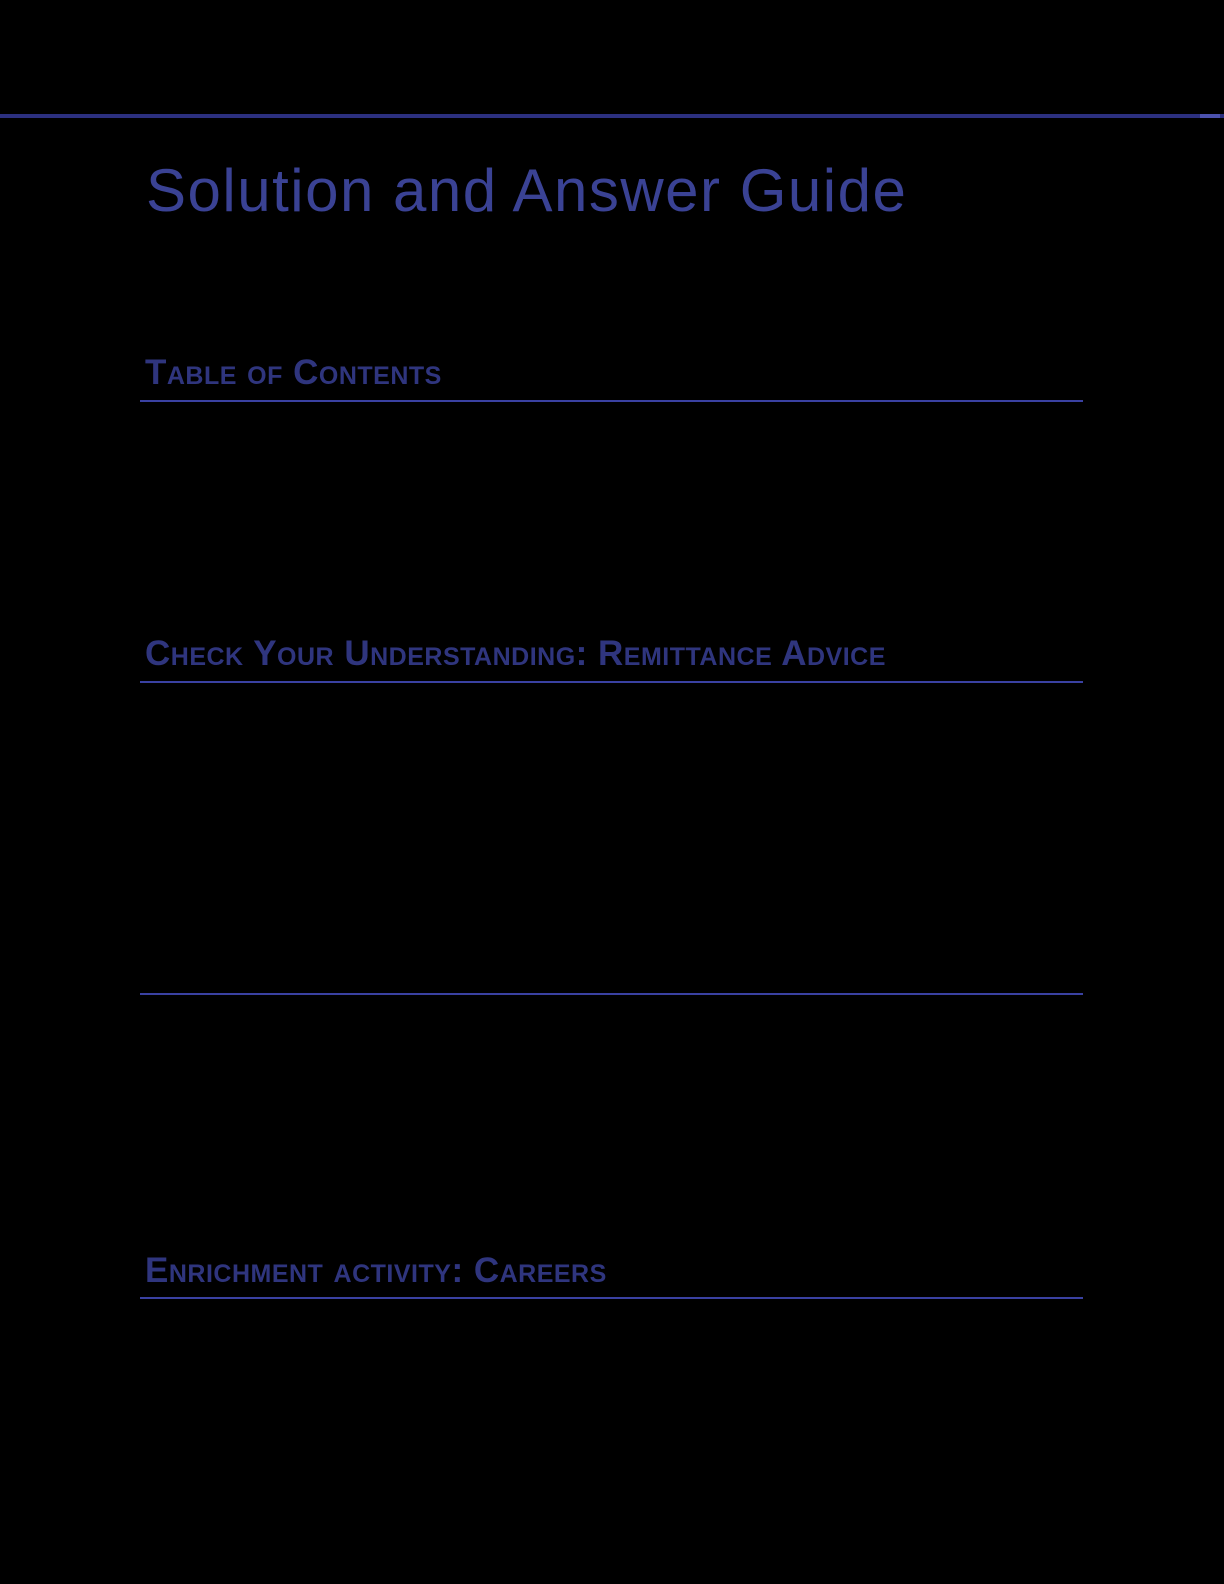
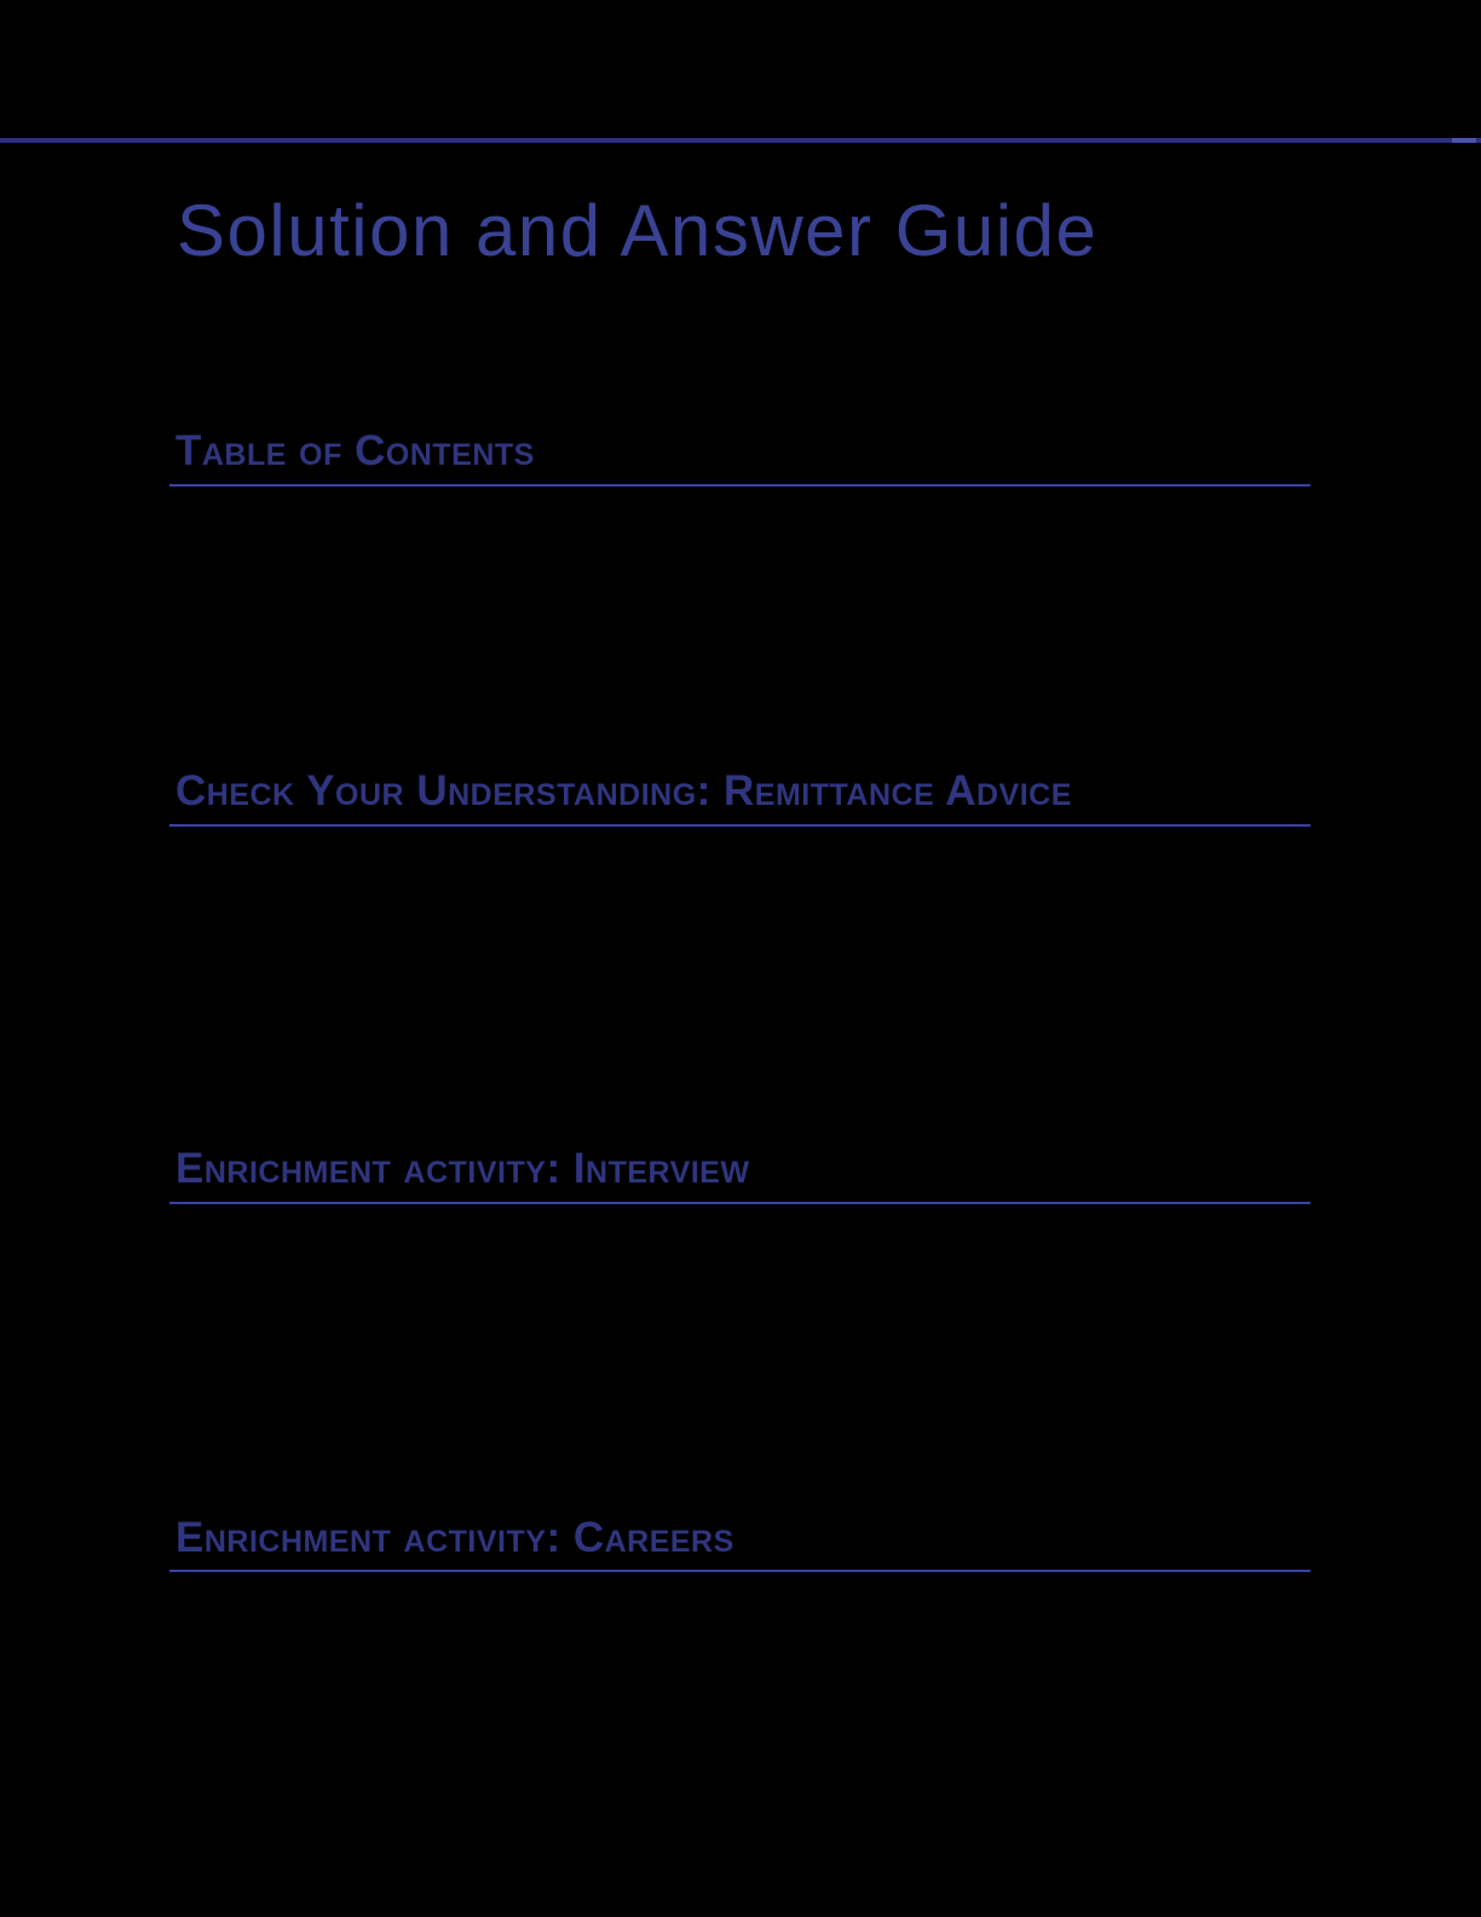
  Solution and Answer Guide
  Table of Contents
  Check Your Understanding: Remittance Advice
+ Enrichment activity: Interview
  Enrichment activity: Careers
